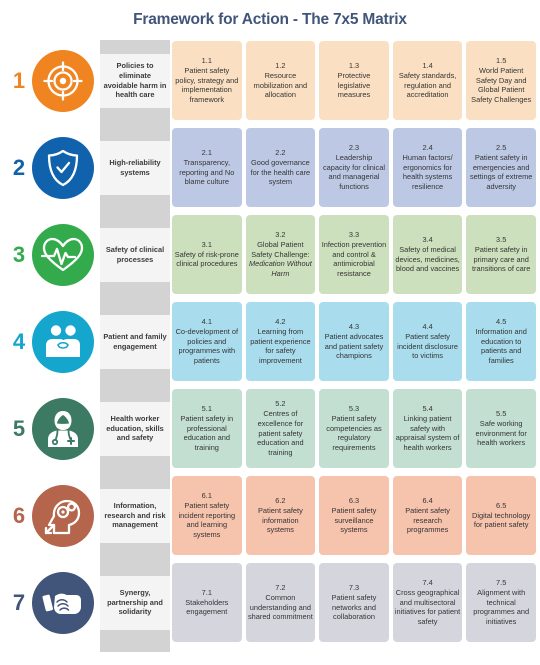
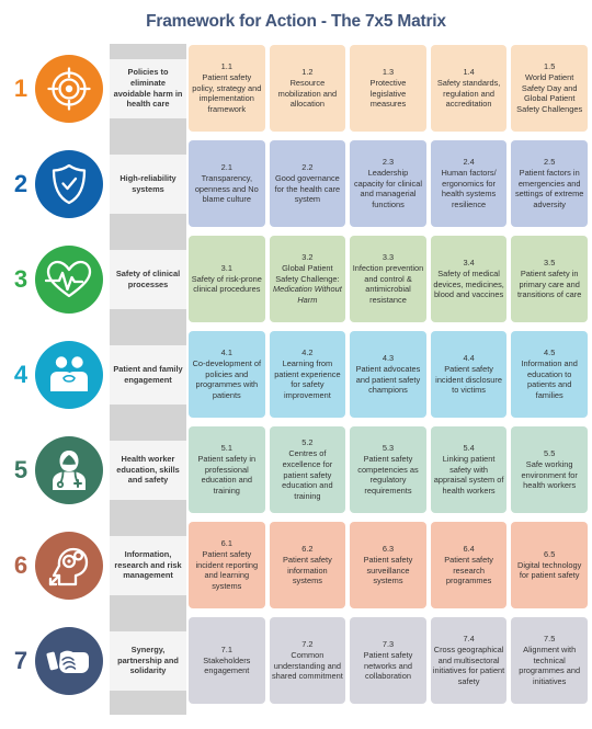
  Framework for Action - The 7x5 Matrix
  1
  Policies to eliminate avoidable harm in health care
  1.1
  Patient safety policy, strategy and implementation framework
  1.2
  Resource mobilization and allocation
  1.3
  Protective legislative measures
  1.4
  Safety standards, regulation and accreditation
  1.5
  World Patient Safety Day and Global Patient Safety Challenges
  2
  High-reliability systems
  2.1
- Transparency, reporting and No blame culture
+ Transparency, openness and No blame culture
  2.2
  Good governance for the health care system
  2.3
  Leadership capacity for clinical and managerial functions
  2.4
  Human factors/ ergonomics for health systems resilience
  2.5
- Patient safety in emergencies and settings of extreme adversity
+ Patient factors in emergencies and settings of extreme adversity
  3
  Safety of clinical processes
  3.1
  Safety of risk-prone clinical procedures
  3.2
  Global Patient Safety Challenge:
  Medication Without Harm
  3.3
  Infection prevention and control & antimicrobial resistance
  3.4
  Safety of medical devices, medicines, blood and vaccines
  3.5
  Patient safety in primary care and transitions of care
  4
  Patient and family engagement
  4.1
  Co-development of policies and programmes with patients
  4.2
  Learning from patient experience for safety improvement
  4.3
  Patient advocates and patient safety champions
  4.4
  Patient safety incident disclosure to victims
  4.5
  Information and education to patients and families
  5
  Health worker education, skills and safety
  5.1
  Patient safety in professional education and training
  5.2
  Centres of excellence for patient safety education and training
  5.3
  Patient safety competencies as regulatory requirements
  5.4
  Linking patient safety with appraisal system of health workers
  5.5
  Safe working environment for health workers
  6
  Information, research and risk management
  6.1
  Patient safety incident reporting and learning systems
  6.2
  Patient safety information systems
  6.3
  Patient safety surveillance systems
  6.4
  Patient safety research programmes
  6.5
  Digital technology for patient safety
  7
  Synergy, partnership and solidarity
  7.1
  Stakeholders engagement
  7.2
  Common understanding and shared commitment
  7.3
  Patient safety networks and collaboration
  7.4
  Cross geographical and multisectoral initiatives for patient safety
  7.5
  Alignment with technical programmes and initiatives
